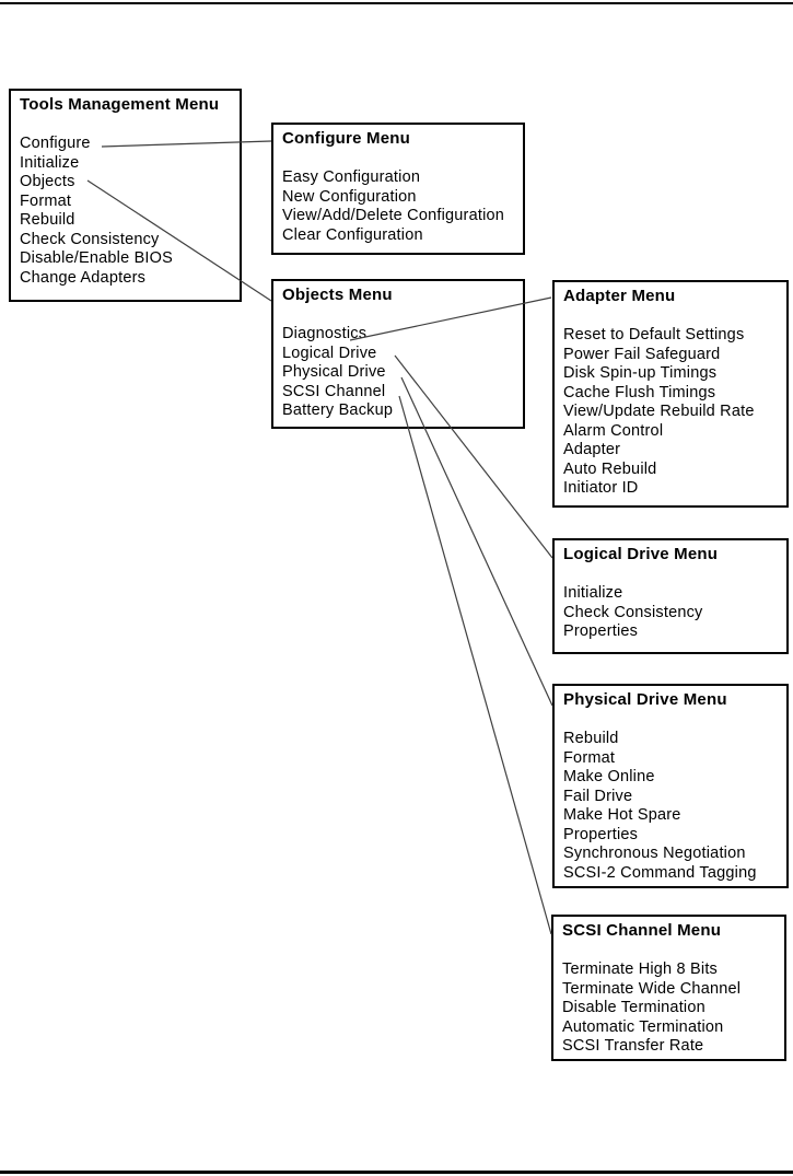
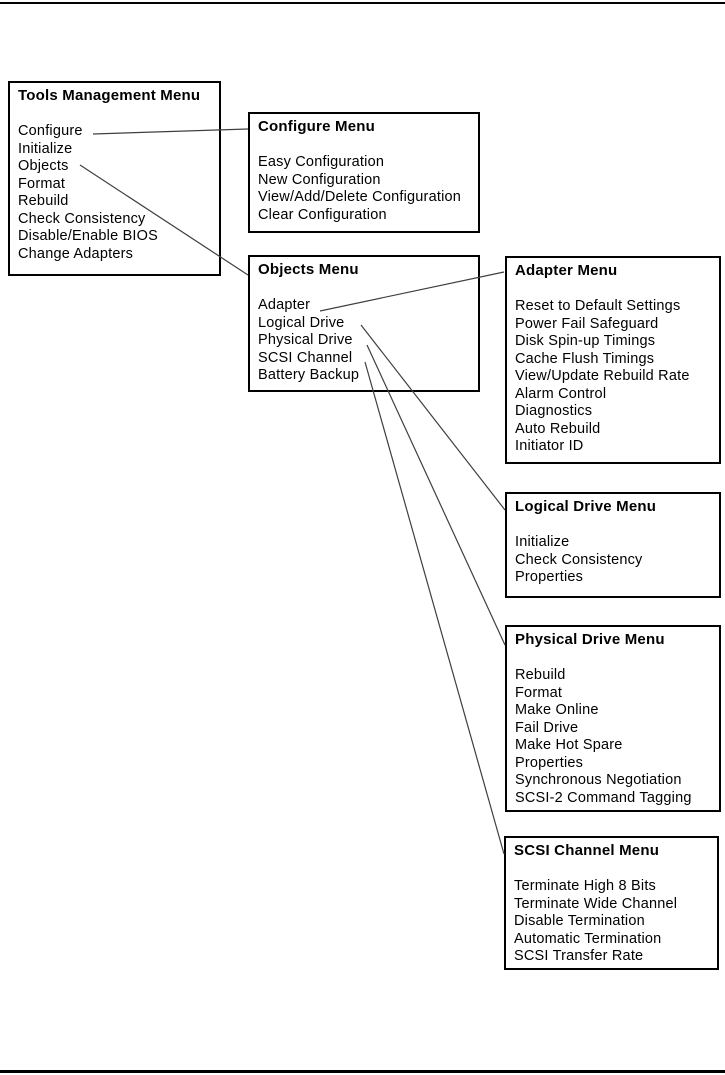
  Tools Management Menu
  Configure
  Initialize
  Objects
  Format
  Rebuild
  Check Consistency
  Disable/Enable BIOS
  Change Adapters
  Configure Menu
  Easy Configuration
  New Configuration
  View/Add/Delete Configuration
  Clear Configuration
  Objects Menu
- Diagnostics
+ Adapter
  Logical Drive
  Physical Drive
  SCSI Channel
  Battery Backup
  Adapter Menu
  Reset to Default Settings
  Power Fail Safeguard
  Disk Spin-up Timings
  Cache Flush Timings
  View/Update Rebuild Rate
  Alarm Control
- Adapter
+ Diagnostics
  Auto Rebuild
  Initiator ID
  Logical Drive Menu
  Initialize
  Check Consistency
  Properties
  Physical Drive Menu
  Rebuild
  Format
  Make Online
  Fail Drive
  Make Hot Spare
  Properties
  Synchronous Negotiation
  SCSI-2 Command Tagging
  SCSI Channel Menu
  Terminate High 8 Bits
  Terminate Wide Channel
  Disable Termination
  Automatic Termination
  SCSI Transfer Rate
